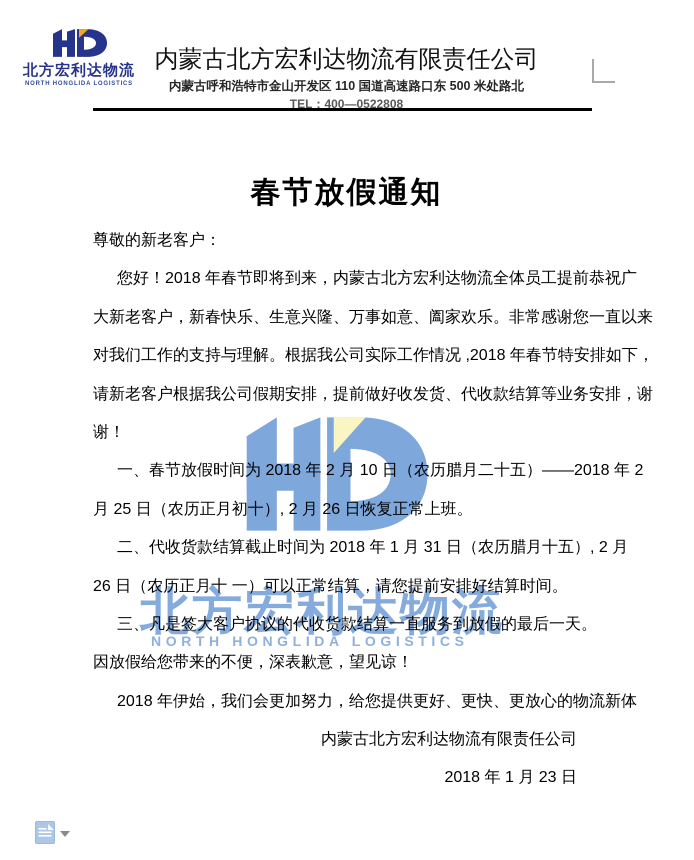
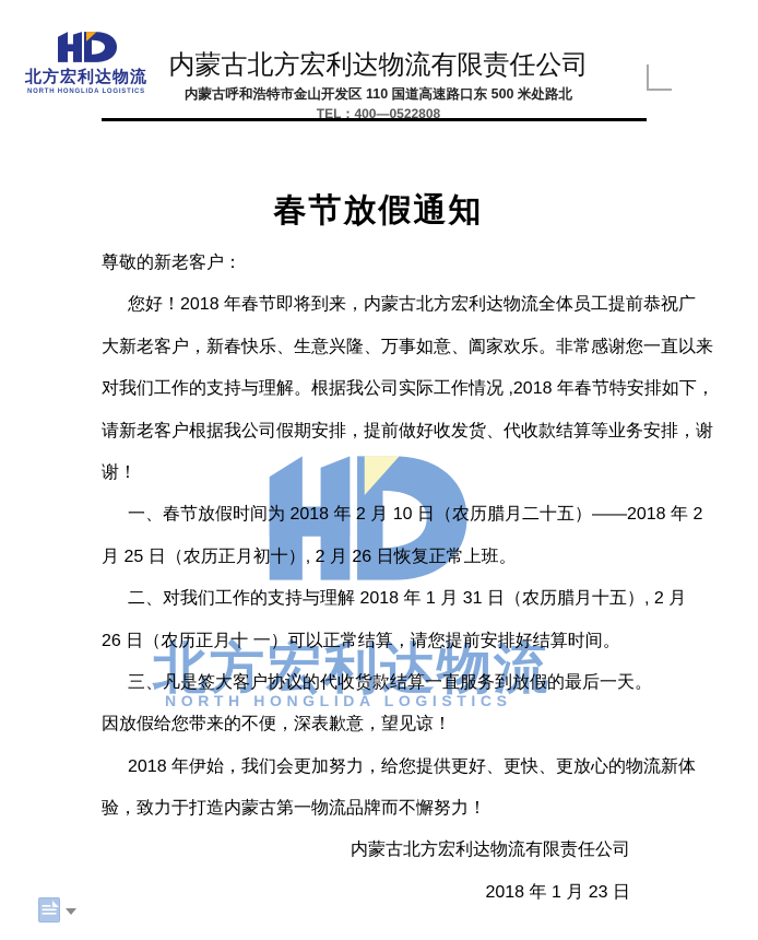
  北方宏利达物流
  NORTH HONGLIDA LOGISTICS
  北方宏利达物流
  内蒙古北方宏利达物流有限责任公司
  内蒙古呼和浩特市金山开发区 110 国道高速路口东 500 米处路北
  TEL：400—0522808
  春节放假通知
  尊敬的新老客户：
  您好！2018 年春节即将到来，内蒙古北方宏利达物流全体员工提前恭祝广
  大新老客户，新春快乐、生意兴隆、万事如意、阖家欢乐。非常感谢您一直以来
  对我们工作的支持与理解。根据我公司实际工作情况 ,2018 年春节特安排如下，
  请新老客户根据我公司假期安排，提前做好收发货、代收款结算等业务安排，谢
  谢！
  一、春节放假时间为 2018 年 2 月 10 日（农历腊月二十五）——2018 年 2
  月 25 日（农历正月初十）, 2 月 26 日恢复正常上班。
- 二、代收货款结算截止时间为 2018 年 1 月 31 日（农历腊月十五）, 2 月
+ 二、对我们工作的支持与理解 2018 年 1 月 31 日（农历腊月十五）, 2 月
  26 日（农历正月十 一）可以正常结算，请您提前安排好结算时间。
  三、凡是签大客户协议的代收货款结算一直服务到放假的最后一天。
  因放假给您带来的不便，深表歉意，望见谅！
  2018 年伊始，我们会更加努力，给您提供更好、更快、更放心的物流新体
+ 验，致力于打造内蒙古第一物流品牌而不懈努力！
  内蒙古北方宏利达物流有限责任公司
  2018 年 1 月 23 日
